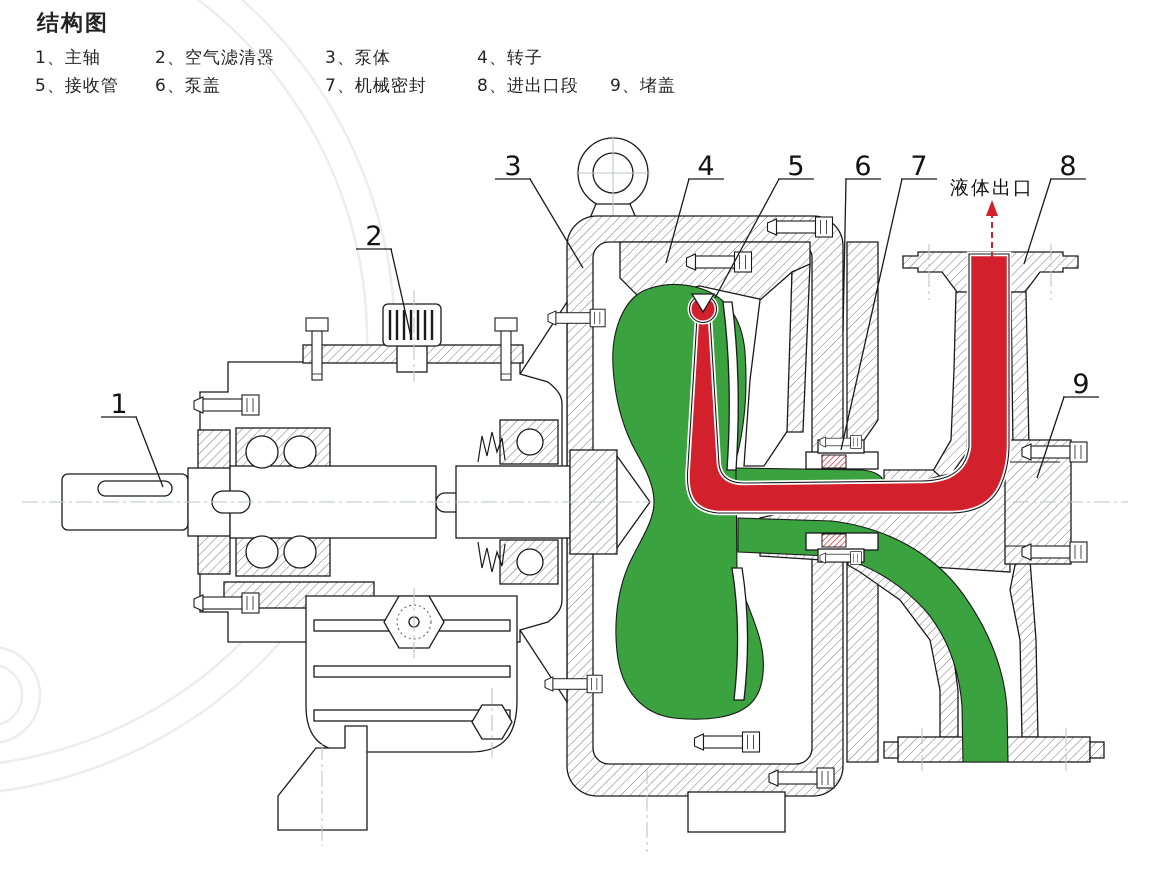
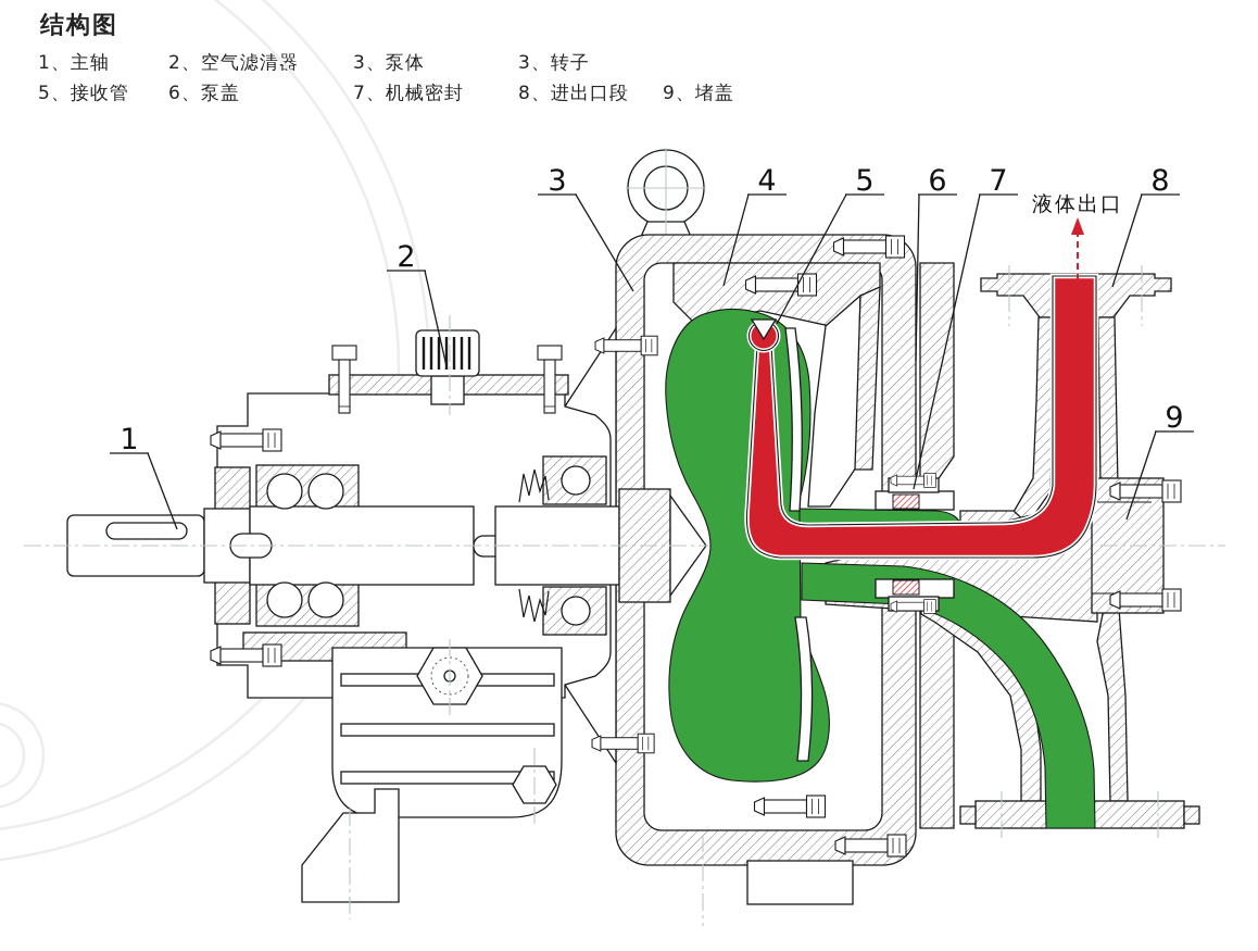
  结构图
  1、主轴
  2、空气滤清器
  3、泵体
- 4、转子
+ 3、转子
  5、接收管
  6、泵盖
  7、机械密封
  8、进出口段
  9、堵盖
  1
  2
  3
  4
  5
  6
  7
  8
  9
  液体出口
